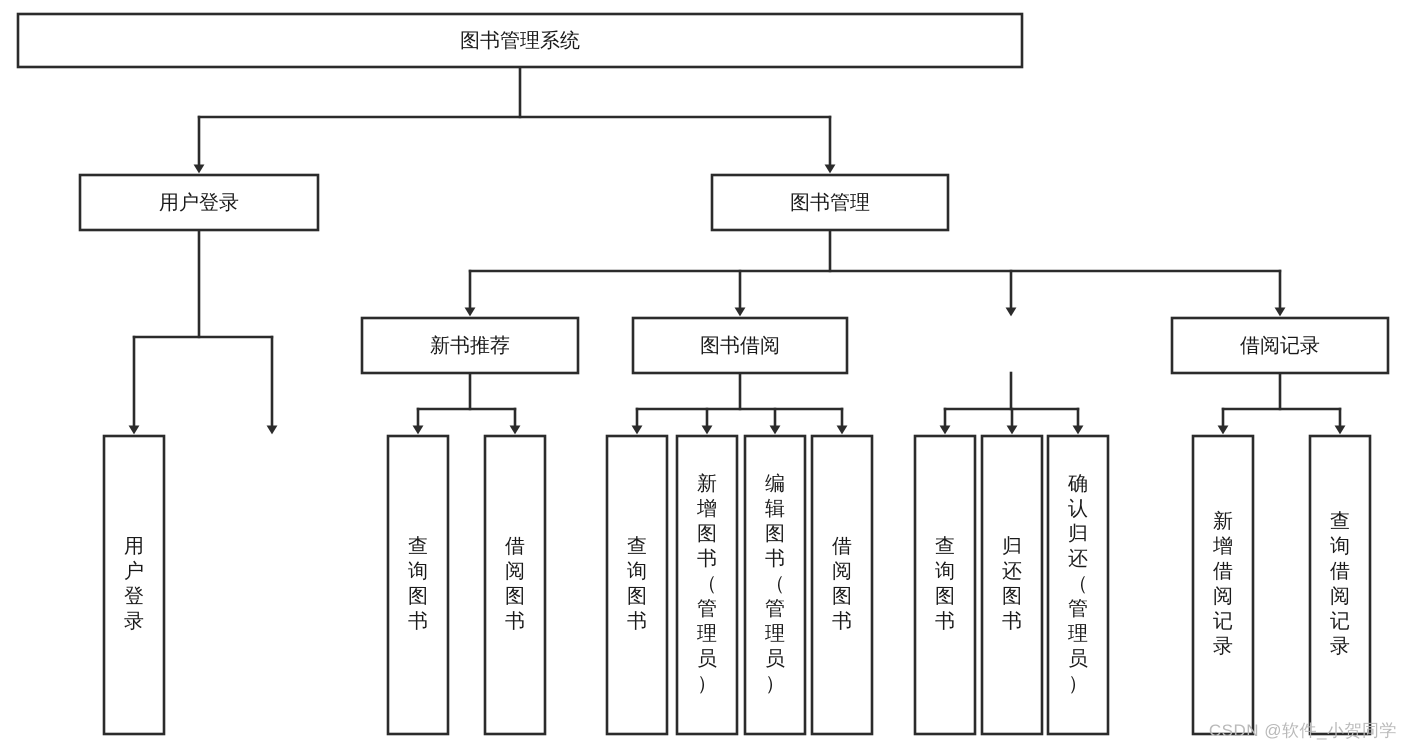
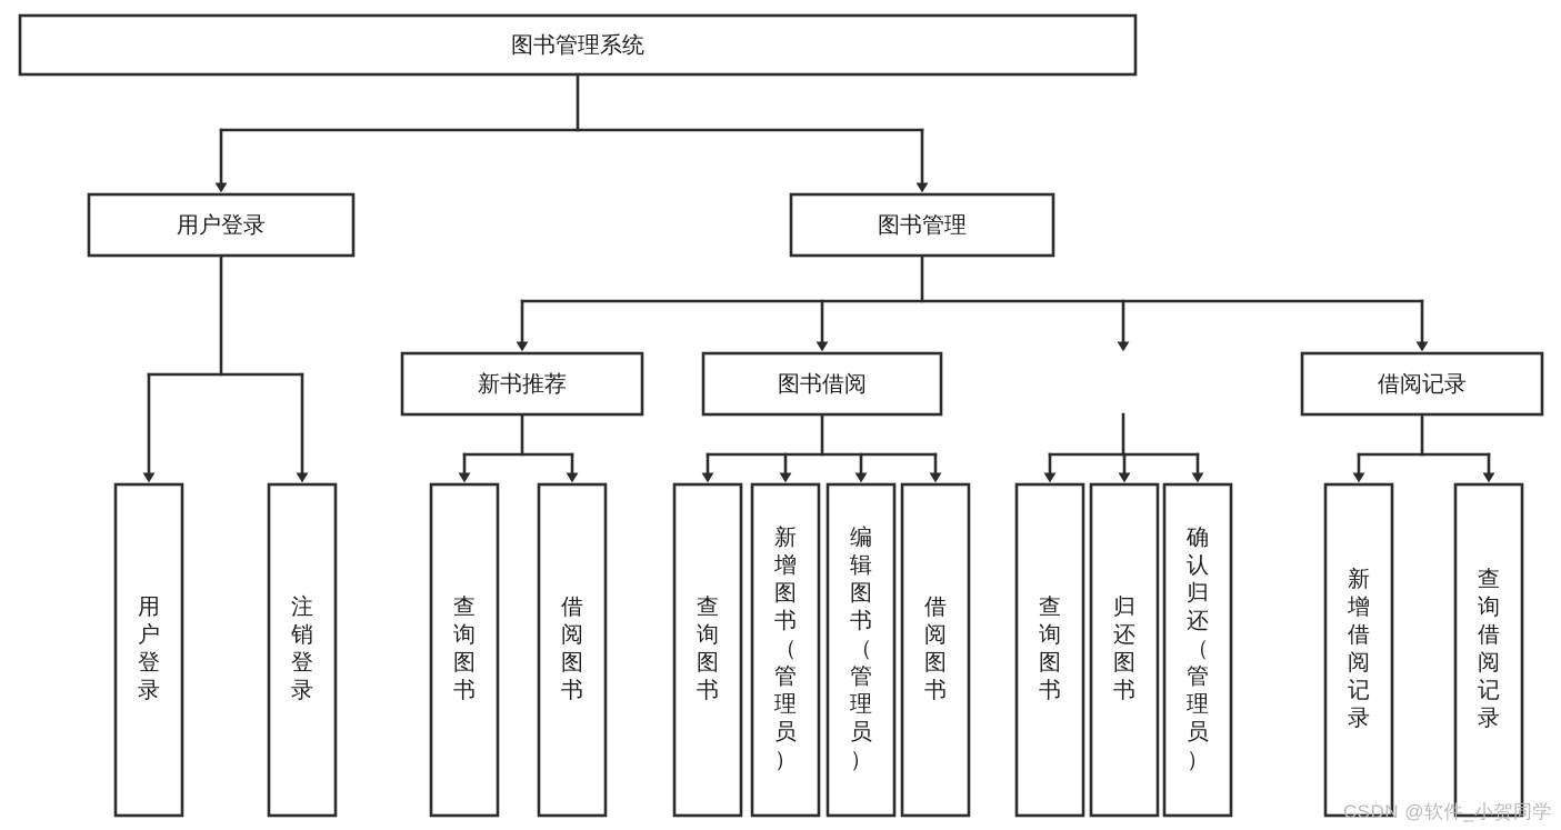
  图书管理系统
  用户登录
  图书管理
  新书推荐
  图书借阅
  借阅记录
  用户登录
+ 注销登录
  查询图书
  借阅图书
  查询图书
  新增图书（管理员）
  编辑图书（管理员）
  借阅图书
  查询图书
  归还图书
  确认归还（管理员）
  新增借阅记录
  查询借阅记录
  CSDN @软件_小贺同学
